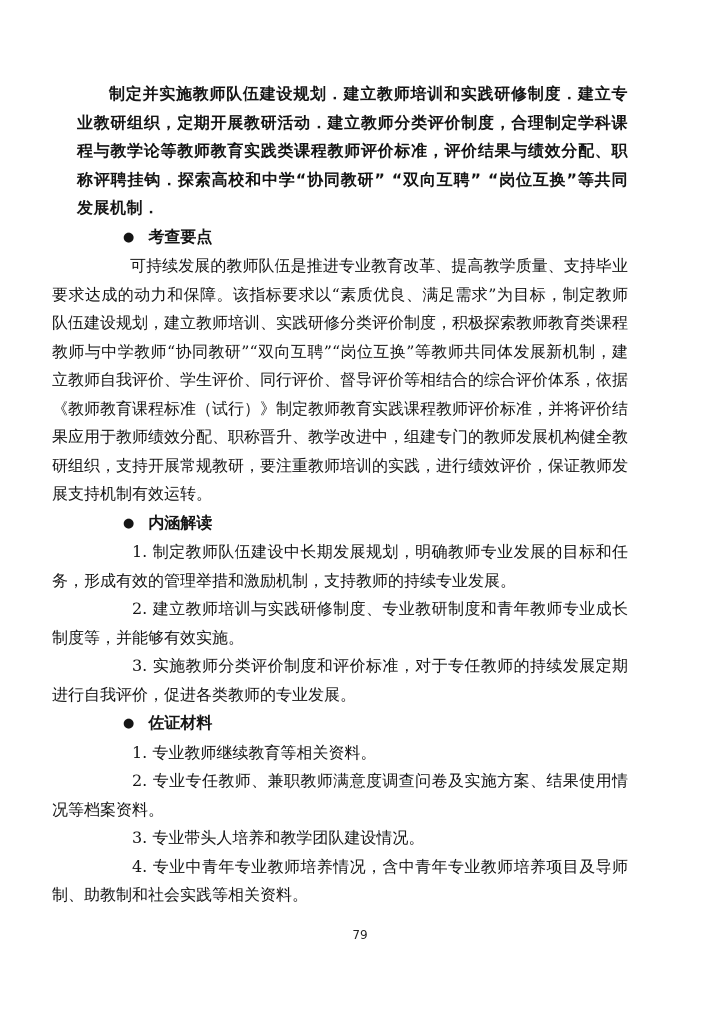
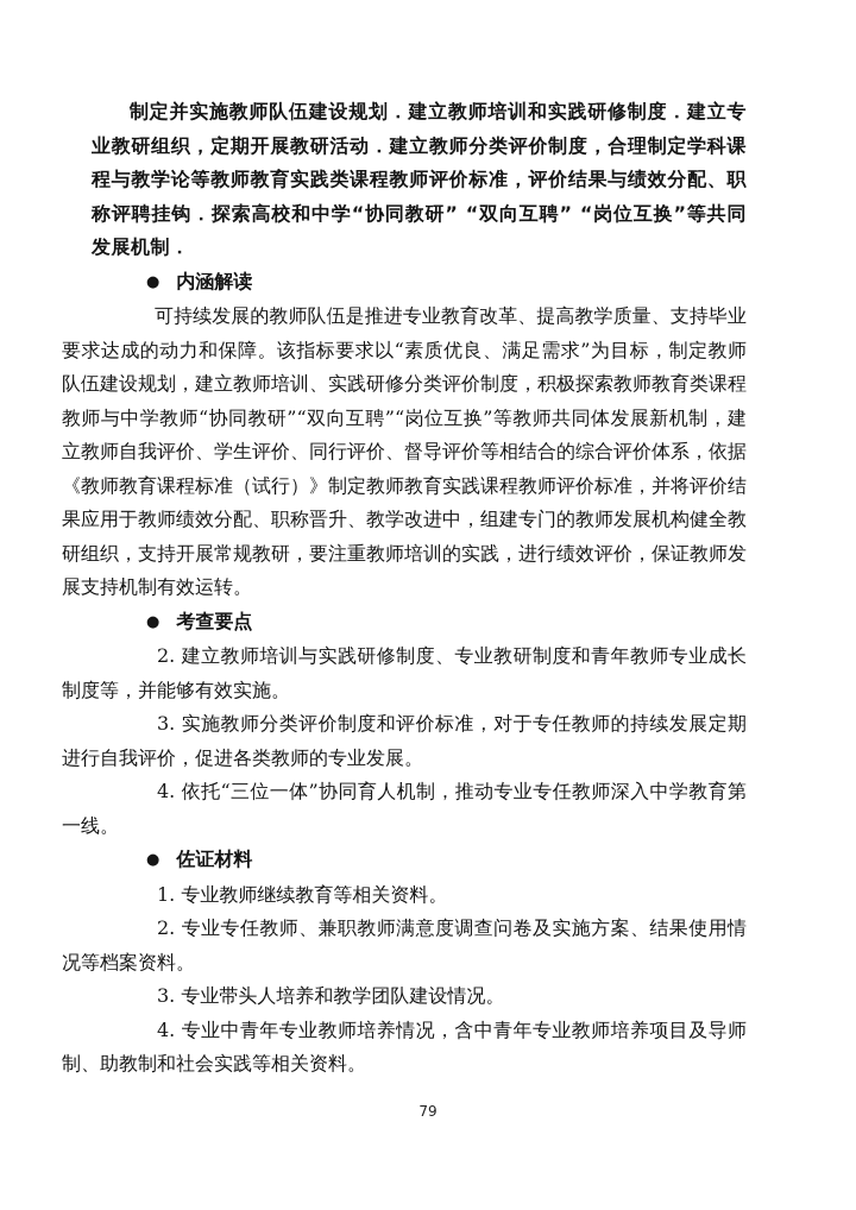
  制定并实施教师队伍建设规划．建立教师培训和实践研修制度．建立专业教研组织，定期开展教研活动．建立教师分类评价制度，合理制定学科课程与教学论等教师教育实践类课程教师评价标准，评价结果与绩效分配、职称评聘挂钩．探索高校和中学“协同教研” “双向互聘” “岗位互换”等共同发展机制．
- ● 考查要点
+ ● 内涵解读
  可持续发展的教师队伍是推进专业教育改革、提高教学质量、支持毕业要求达成的动力和保障。该指标要求以“素质优良、满足需求”为目标，制定教师队伍建设规划，建立教师培训、实践研修分类评价制度，积极探索教师教育类课程教师与中学教师“协同教研”“双向互聘”“岗位互换”等教师共同体发展新机制，建立教师自我评价、学生评价、同行评价、督导评价等相结合的综合评价体系，依据《教师教育课程标准（试行）》制定教师教育实践课程教师评价标准，并将评价结果应用于教师绩效分配、职称晋升、教学改进中，组建专门的教师发展机构健全教研组织，支持开展常规教研，要注重教师培训的实践，进行绩效评价，保证教师发展支持机制有效运转。
- ● 内涵解读
+ ● 考查要点
- 1. 制定教师队伍建设中长期发展规划，明确教师专业发展的目标和任务，形成有效的管理举措和激励机制，支持教师的持续专业发展。
  2. 建立教师培训与实践研修制度、专业教研制度和青年教师专业成长制度等，并能够有效实施。
  3. 实施教师分类评价制度和评价标准，对于专任教师的持续发展定期进行自我评价，促进各类教师的专业发展。
+ 4. 依托“三位一体”协同育人机制，推动专业专任教师深入中学教育第一线。
  ● 佐证材料
  1. 专业教师继续教育等相关资料。
  2. 专业专任教师、兼职教师满意度调查问卷及实施方案、结果使用情况等档案资料。
  3. 专业带头人培养和教学团队建设情况。
  4. 专业中青年专业教师培养情况，含中青年专业教师培养项目及导师制、助教制和社会实践等相关资料。
  79
